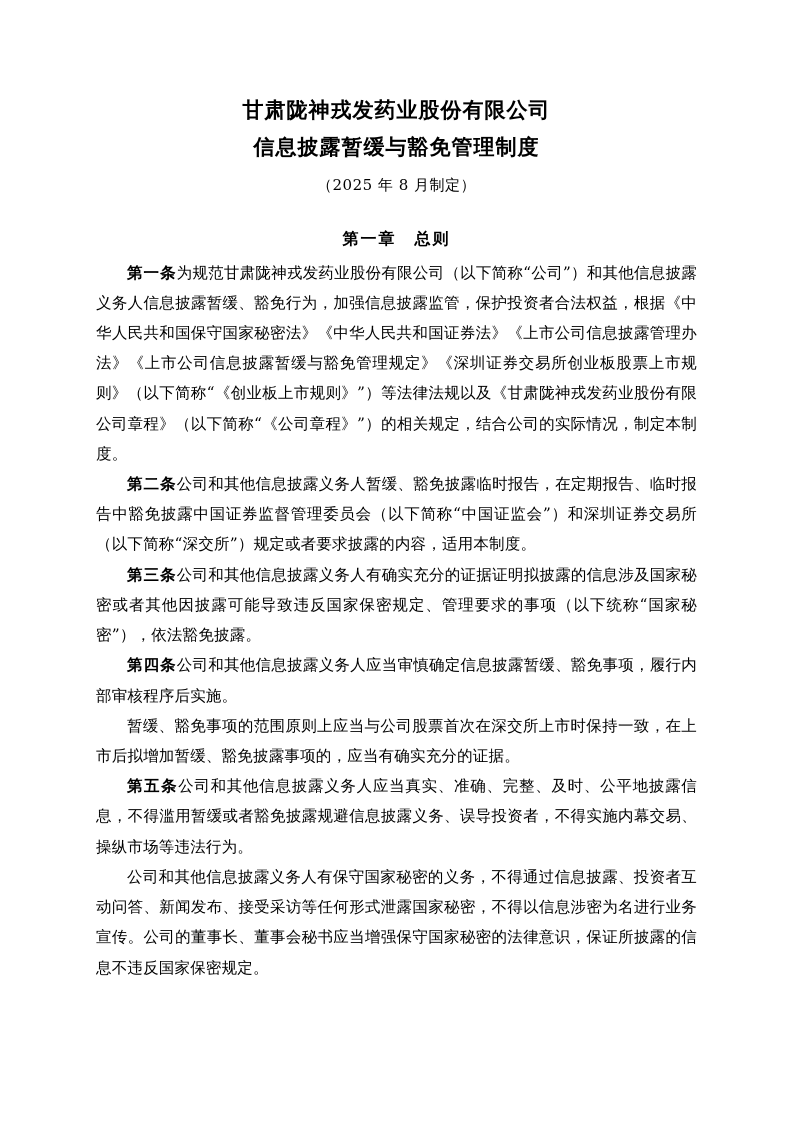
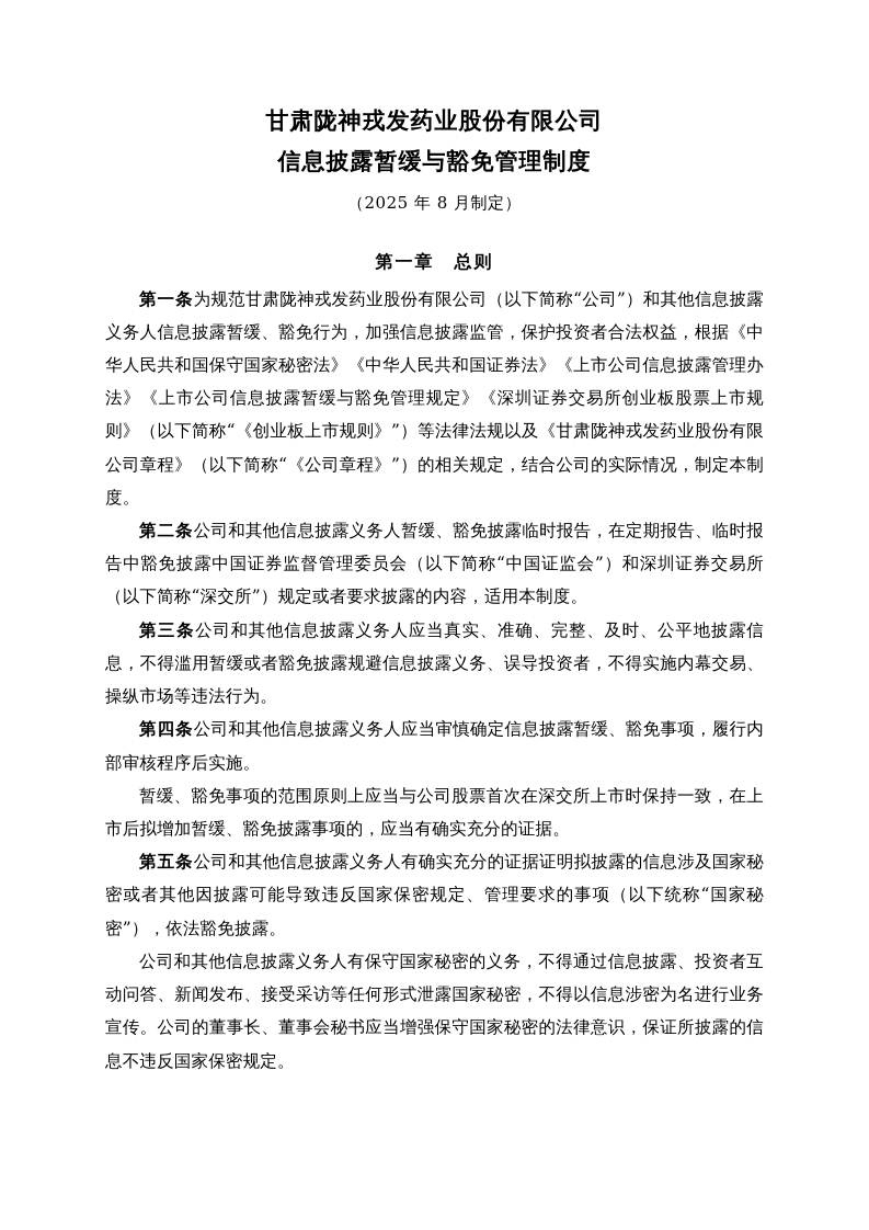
  甘肃陇神戎发药业股份有限公司
  信息披露暂缓与豁免管理制度
  （2025 年 8 月制定）
  第一章 总则
  第一条为规范甘肃陇神戎发药业股份有限公司（以下简称“公司”）和其他信息披露义务人信息披露暂缓、豁免行为，加强信息披露监管，保护投资者合法权益，根据《中华人民共和国保守国家秘密法》《中华人民共和国证券法》《上市公司信息披露管理办法》《上市公司信息披露暂缓与豁免管理规定》《深圳证券交易所创业板股票上市规则》（以下简称“《创业板上市规则》”）等法律法规以及《甘肃陇神戎发药业股份有限公司章程》（以下简称“《公司章程》”）的相关规定，结合公司的实际情况，制定本制度。
  第二条公司和其他信息披露义务人暂缓、豁免披露临时报告，在定期报告、临时报告中豁免披露中国证券监督管理委员会（以下简称“中国证监会”）和深圳证券交易所（以下简称“深交所”）规定或者要求披露的内容，适用本制度。
- 第三条公司和其他信息披露义务人有确实充分的证据证明拟披露的信息涉及国家秘密或者其他因披露可能导致违反国家保密规定、管理要求的事项（以下统称“国家秘密”），依法豁免披露。
+ 第三条公司和其他信息披露义务人应当真实、准确、完整、及时、公平地披露信息，不得滥用暂缓或者豁免披露规避信息披露义务、误导投资者，不得实施内幕交易、操纵市场等违法行为。
  第四条公司和其他信息披露义务人应当审慎确定信息披露暂缓、豁免事项，履行内部审核程序后实施。
  暂缓、豁免事项的范围原则上应当与公司股票首次在深交所上市时保持一致，在上市后拟增加暂缓、豁免披露事项的，应当有确实充分的证据。
- 第五条公司和其他信息披露义务人应当真实、准确、完整、及时、公平地披露信息，不得滥用暂缓或者豁免披露规避信息披露义务、误导投资者，不得实施内幕交易、操纵市场等违法行为。
+ 第五条公司和其他信息披露义务人有确实充分的证据证明拟披露的信息涉及国家秘密或者其他因披露可能导致违反国家保密规定、管理要求的事项（以下统称“国家秘密”），依法豁免披露。
  公司和其他信息披露义务人有保守国家秘密的义务，不得通过信息披露、投资者互动问答、新闻发布、接受采访等任何形式泄露国家秘密，不得以信息涉密为名进行业务宣传。公司的董事长、董事会秘书应当增强保守国家秘密的法律意识，保证所披露的信息不违反国家保密规定。
